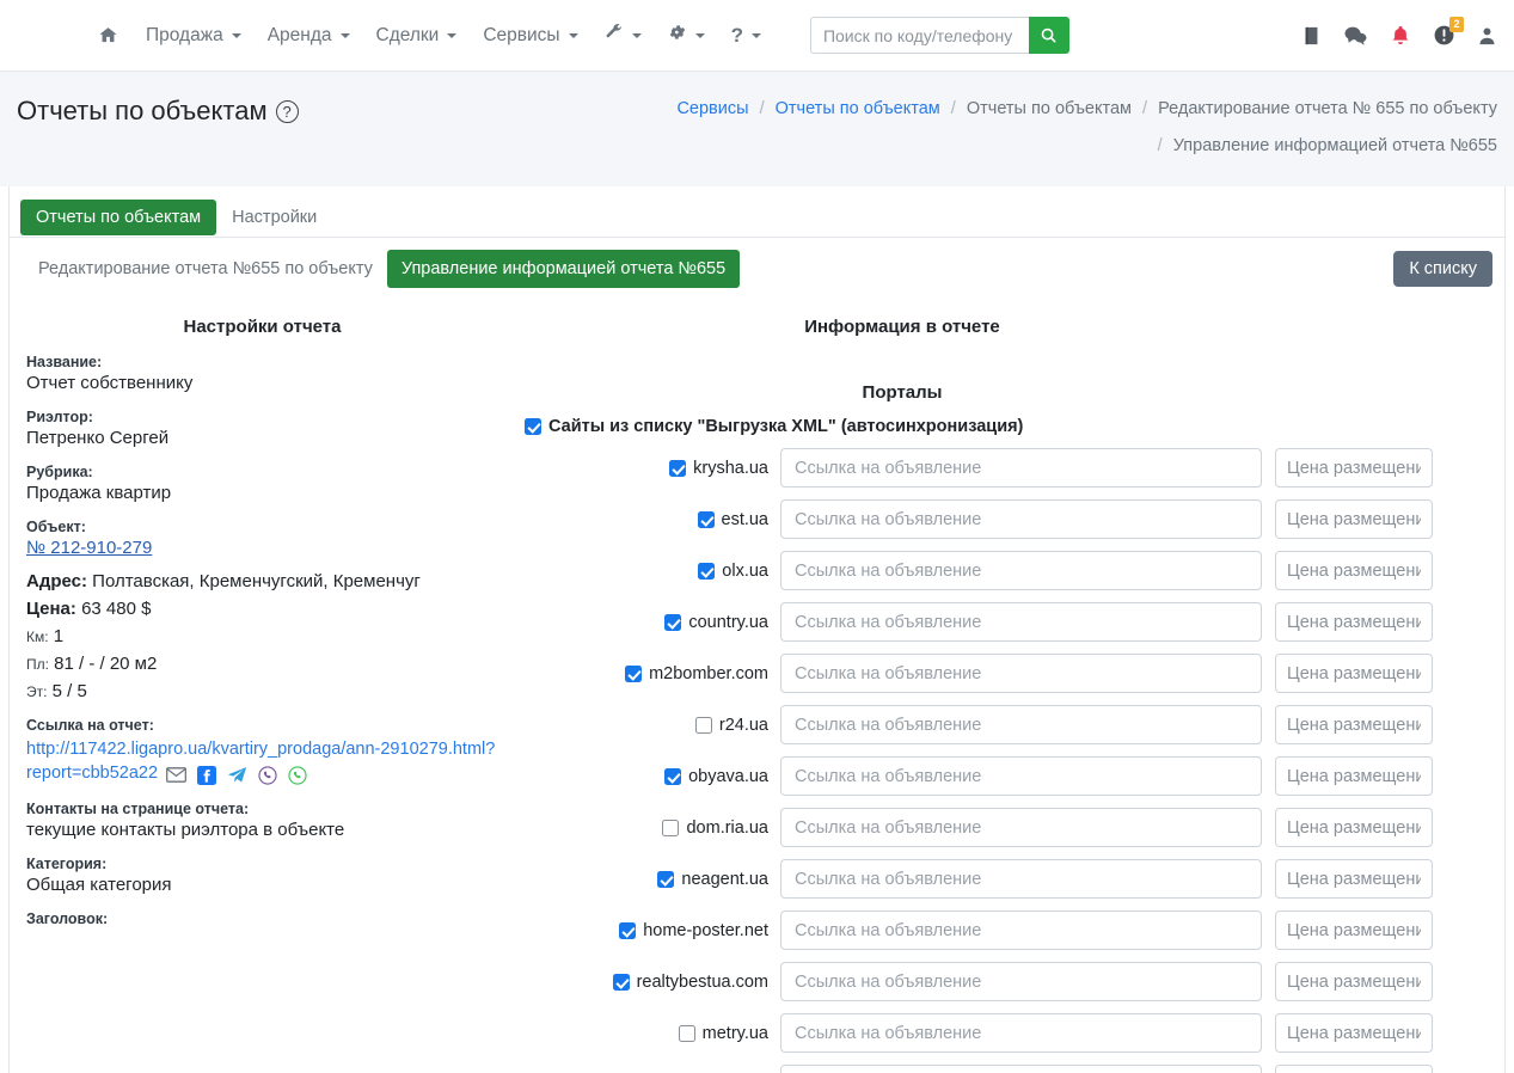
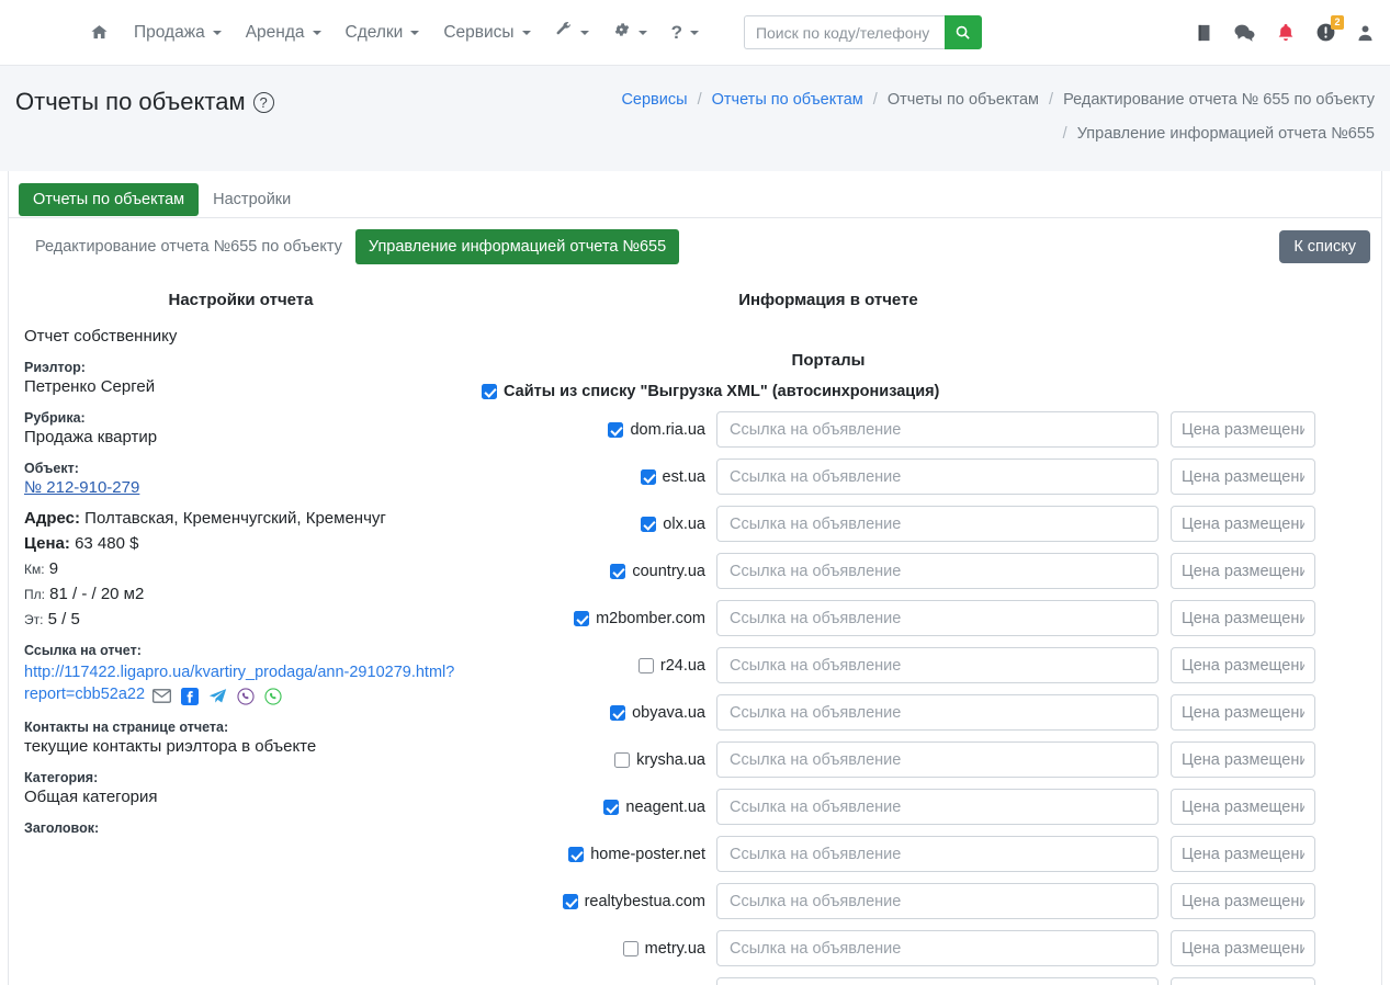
  Продажа
  Аренда
  Сделки
  Сервисы
  ?
  Поиск по коду/телефону
  2
  Отчеты по объектам
  ?
  Сервисы / Отчеты по объектам / Отчеты по объектам / Редактирование отчета № 655 по объекту
  / Управление информацией отчета №655
  Отчеты по объектам
  Настройки
  Редактирование отчета №655 по объекту
  Управление информацией отчета №655
  К списку
  Настройки отчета
- Название:
  Отчет собственнику
  Риэлтор:
  Петренко Сергей
  Рубрика:
  Продажа квартир
  Объект:
  № 212-910-279
  Адрес: Полтавская, Кременчугский, Кременчуг
  Цена: 63 480 $
- Км: 1
+ Км: 9
  Пл: 81 / - / 20 м2
  Эт: 5 / 5
  Ссылка на отчет:
  http://117422.ligapro.ua/kvartiry_prodaga/ann-2910279.html?report=cbb52a22
  Контакты на странице отчета:
  текущие контакты риэлтора в объекте
  Категория:
  Общая категория
  Заголовок:
  Информация в отчете
  Порталы
  Сайты из списку "Выгрузка XML" (автосинхронизация)
- krysha.ua
+ dom.ria.ua
  Ссылка на объявление
  Цена размещени
  est.ua
  Ссылка на объявление
  Цена размещени
  olx.ua
  Ссылка на объявление
  Цена размещени
  country.ua
  Ссылка на объявление
  Цена размещени
  m2bomber.com
  Ссылка на объявление
  Цена размещени
  r24.ua
  Ссылка на объявление
  Цена размещени
  obyava.ua
  Ссылка на объявление
  Цена размещени
- dom.ria.ua
+ krysha.ua
  Ссылка на объявление
  Цена размещени
  neagent.ua
  Ссылка на объявление
  Цена размещени
  home-poster.net
  Ссылка на объявление
  Цена размещени
  realtybestua.com
  Ссылка на объявление
  Цена размещени
  metry.ua
  Ссылка на объявление
  Цена размещени
